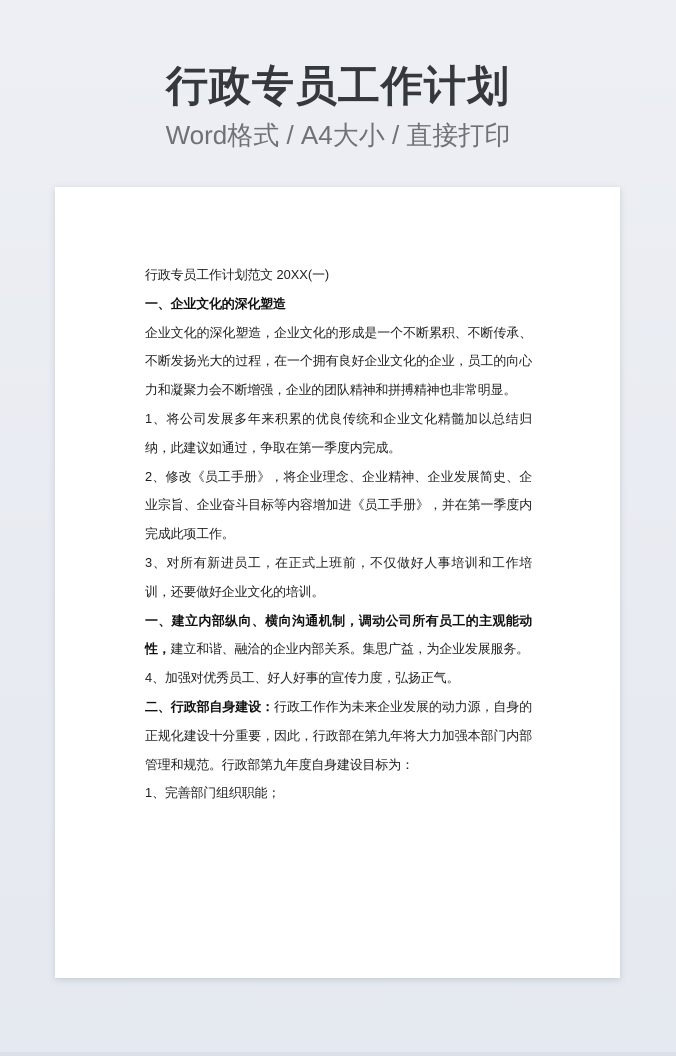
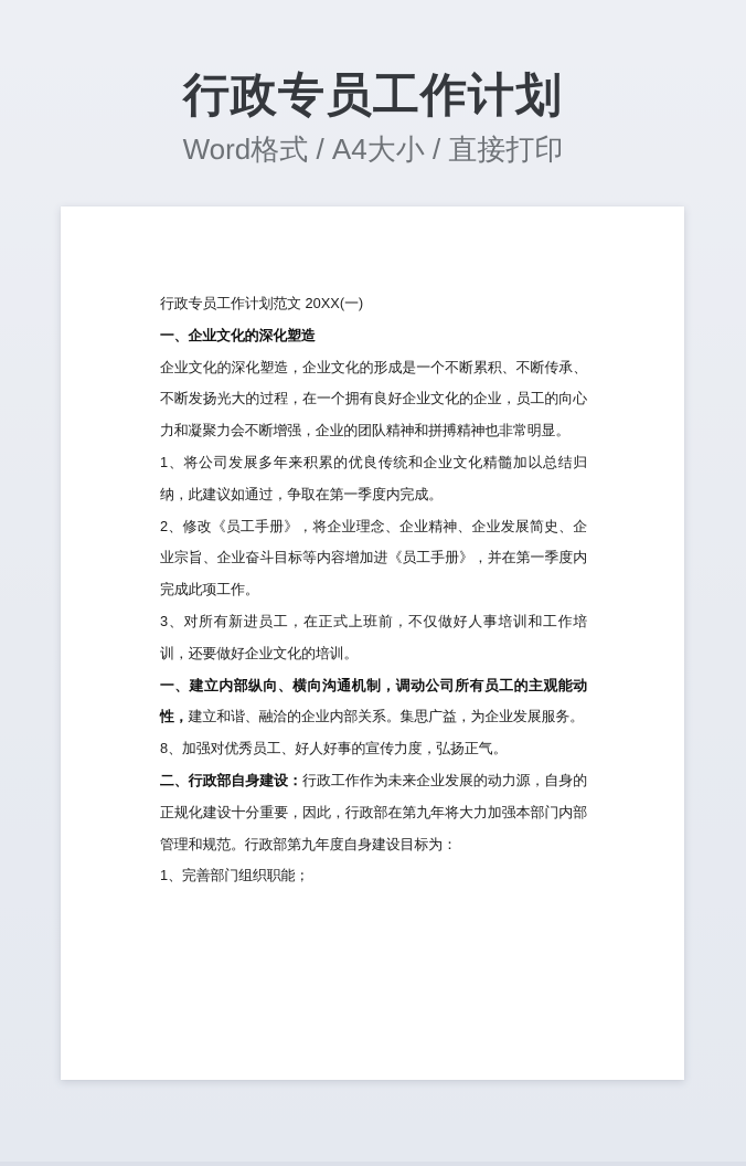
  行政专员工作计划
  Word格式 / A4大小 / 直接打印
  行政专员工作计划范文 20XX(一)
  一、企业文化的深化塑造
  企业文化的深化塑造，企业文化的形成是一个不断累积、不断传承、不断发扬光大的过程，在一个拥有良好企业文化的企业，员工的向心力和凝聚力会不断增强，企业的团队精神和拼搏精神也非常明显。
  1、将公司发展多年来积累的优良传统和企业文化精髓加以总结归纳，此建议如通过，争取在第一季度内完成。
  2、修改《员工手册》，将企业理念、企业精神、企业发展简史、企业宗旨、企业奋斗目标等内容增加进《员工手册》，并在第一季度内完成此项工作。
  3、对所有新进员工，在正式上班前，不仅做好人事培训和工作培训，还要做好企业文化的培训。
  一、建立内部纵向、横向沟通机制，调动公司所有员工的主观能动性，建立和谐、融洽的企业内部关系。集思广益，为企业发展服务。
- 4、加强对优秀员工、好人好事的宣传力度，弘扬正气。
+ 8、加强对优秀员工、好人好事的宣传力度，弘扬正气。
  二、行政部自身建设：行政工作作为未来企业发展的动力源，自身的正规化建设十分重要，因此，行政部在第九年将大力加强本部门内部管理和规范。行政部第九年度自身建设目标为：
  1、完善部门组织职能；
